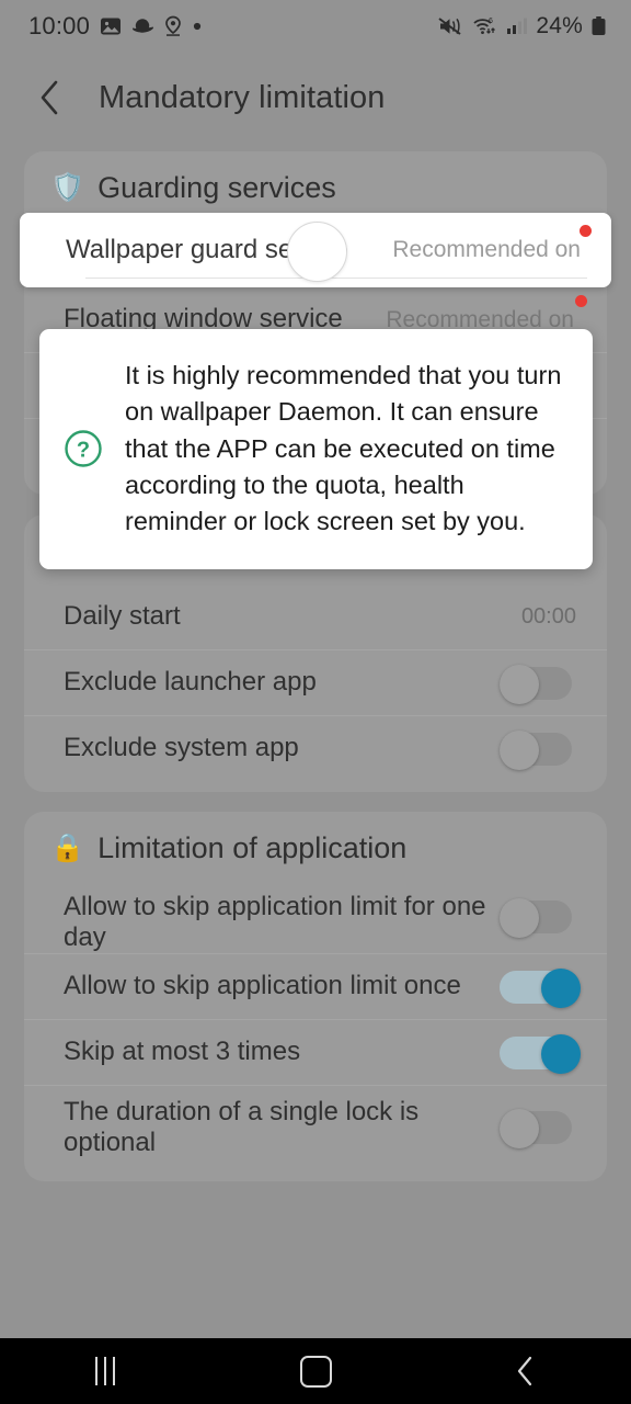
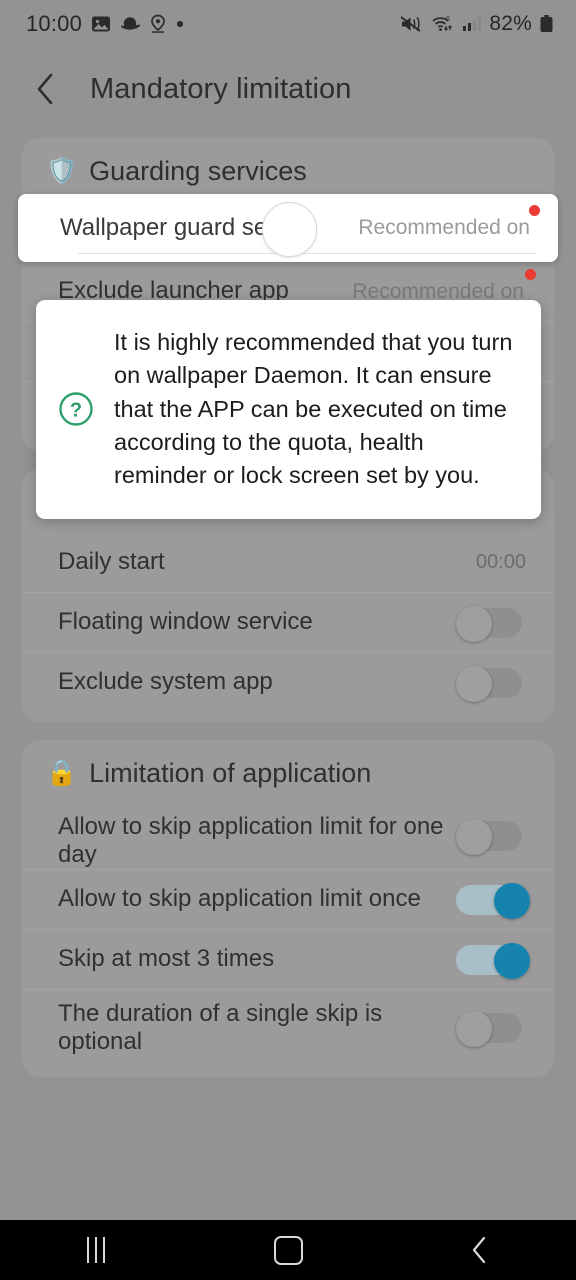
  10:00
- 24%
+ 82%
  Mandatory limitation
  🛡️
  Guarding services
- Floating window service
+ Exclude launcher app
  Recommended on
  Daily start
  00:00
- Exclude launcher app
+ Floating window service
  Exclude system app
  🔒
  Limitation of application
  Allow to skip application limit for one day
  Allow to skip application limit once
  Skip at most 3 times
- The duration of a single lock is optional
+ The duration of a single skip is optional
  Wallpaper guard se
  Recommended on
  ?
  It is highly recommended that you turn on wallpaper Daemon. It can ensure that the APP can be executed on time according to the quota, health reminder or lock screen set by you.
